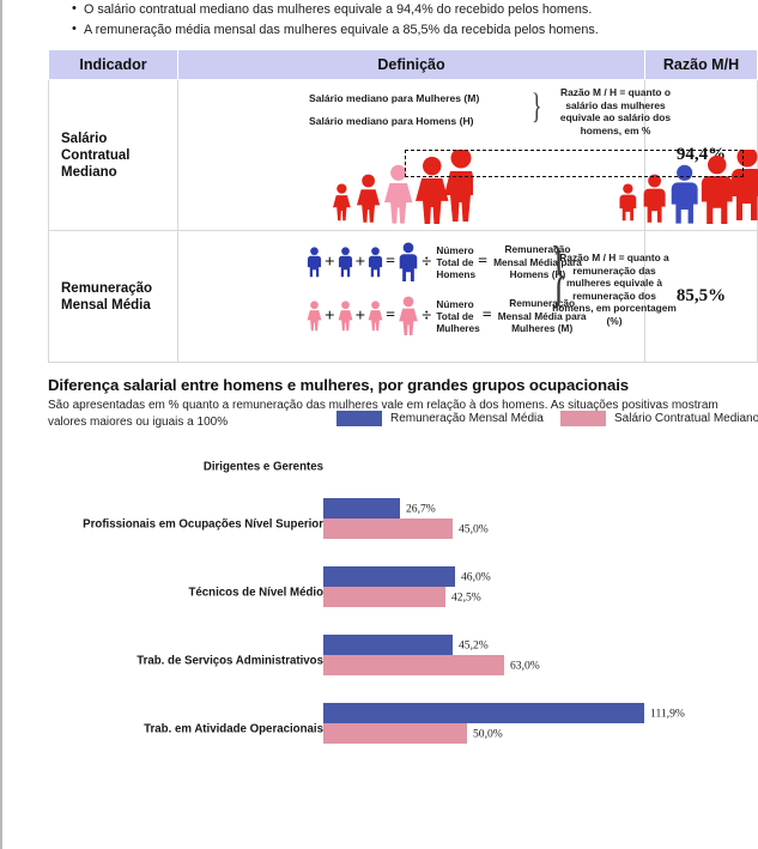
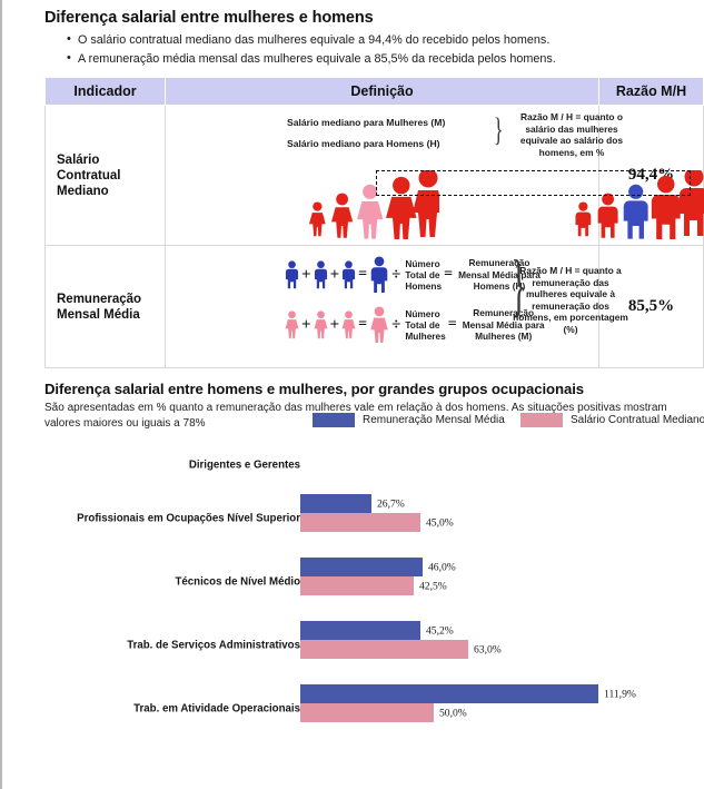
+ Diferença salarial entre mulheres e homens
  O salário contratual mediano das mulheres equivale a 94,4% do recebido pelos homens.
  A remuneração média mensal das mulheres equivale a 85,5% da recebida pelos homens.
  Indicador	Definição	Razão M/H
  Salário Contratual Mediano	Salário mediano para Mulheres (M) Salário mediano para Homens (H) } Razão M / H = quanto o salário das mulheres equivale ao salário dos homens, em %	94,4%
  Remuneração Mensal Média	+ + = ÷ NúmeroTotal deHomens = RemuneraçãoMensal Média paraHomens (H) + + = ÷ NúmeroTotal deMulheres = RemuneraçãoMensal Média paraMulheres (M) } Razão M / H = quanto a remuneração das mulheres equivale à remuneração dos homens, em porcentagem (%)	85,5%
  Diferença salarial entre homens e mulheres, por grandes grupos ocupacionais
- São apresentadas em % quanto a remuneração das mulheres vale em relação à dos homens. As situações positivas mostram valores maiores ou iguais a 100%
+ São apresentadas em % quanto a remuneração das mulheres vale em relação à dos homens. As situações positivas mostram valores maiores ou iguais a 78%
  Remuneração Mensal Média
  Salário Contratual Mediano
  Dirigentes e Gerentes
  Profissionais em Ocupações Nível Superior
  26,7%
  45,0%
  Técnicos de Nível Médio
  46,0%
  42,5%
  Trab. de Serviços Administrativos
  45,2%
  63,0%
  Trab. em Atividade Operacionais
  111,9%
  50,0%
